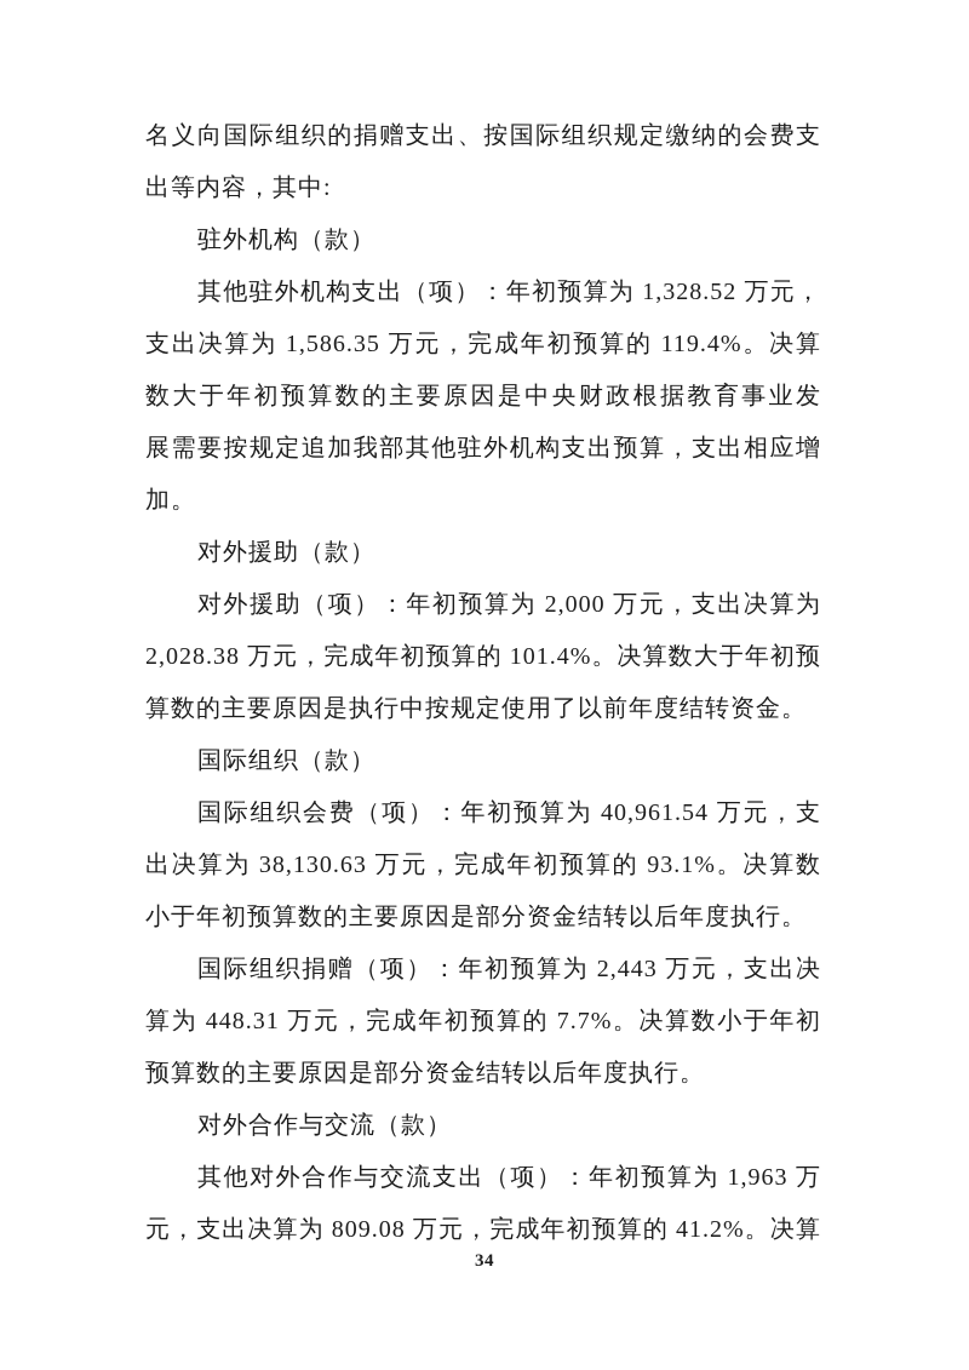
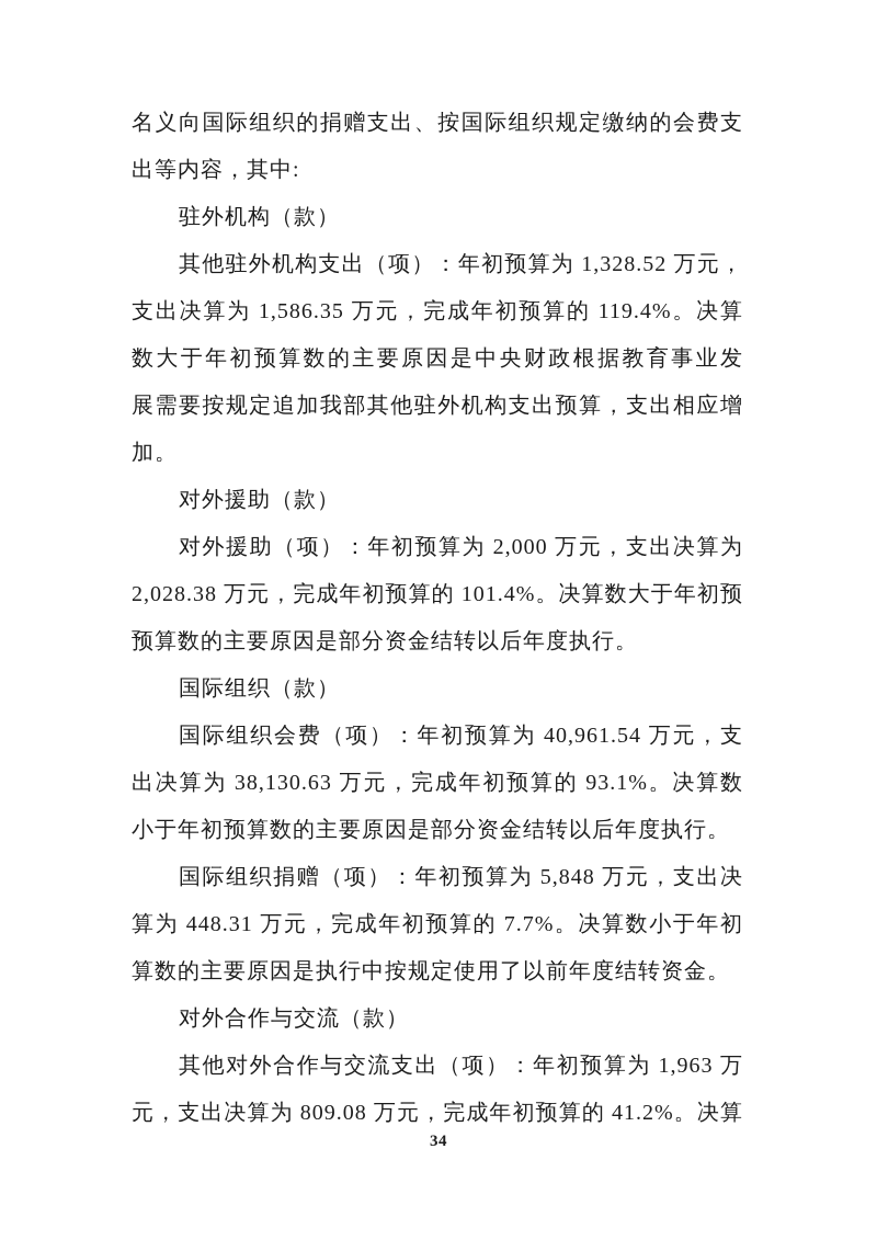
  名义向国际组织的捐赠支出、按国际组织规定缴纳的会费支
  出等内容，其中:
  驻外机构（款）
  其他驻外机构支出（项）：年初预算为 1,328.52 万元，
  支出决算为 1,586.35 万元，完成年初预算的 119.4%。决算
  数大于年初预算数的主要原因是中央财政根据教育事业发
  展需要按规定追加我部其他驻外机构支出预算，支出相应增
  加。
  对外援助（款）
  对外援助（项）：年初预算为 2,000 万元，支出决算为
  2,028.38 万元，完成年初预算的 101.4%。决算数大于年初预
- 算数的主要原因是执行中按规定使用了以前年度结转资金。
+ 预算数的主要原因是部分资金结转以后年度执行。
  国际组织（款）
  国际组织会费（项）：年初预算为 40,961.54 万元，支
  出决算为 38,130.63 万元，完成年初预算的 93.1%。决算数
  小于年初预算数的主要原因是部分资金结转以后年度执行。
- 国际组织捐赠（项）：年初预算为 2,443 万元，支出决
+ 国际组织捐赠（项）：年初预算为 5,848 万元，支出决
  算为 448.31 万元，完成年初预算的 7.7%。决算数小于年初
- 预算数的主要原因是部分资金结转以后年度执行。
+ 算数的主要原因是执行中按规定使用了以前年度结转资金。
  对外合作与交流（款）
  其他对外合作与交流支出（项）：年初预算为 1,963 万
  元，支出决算为 809.08 万元，完成年初预算的 41.2%。决算
  34
